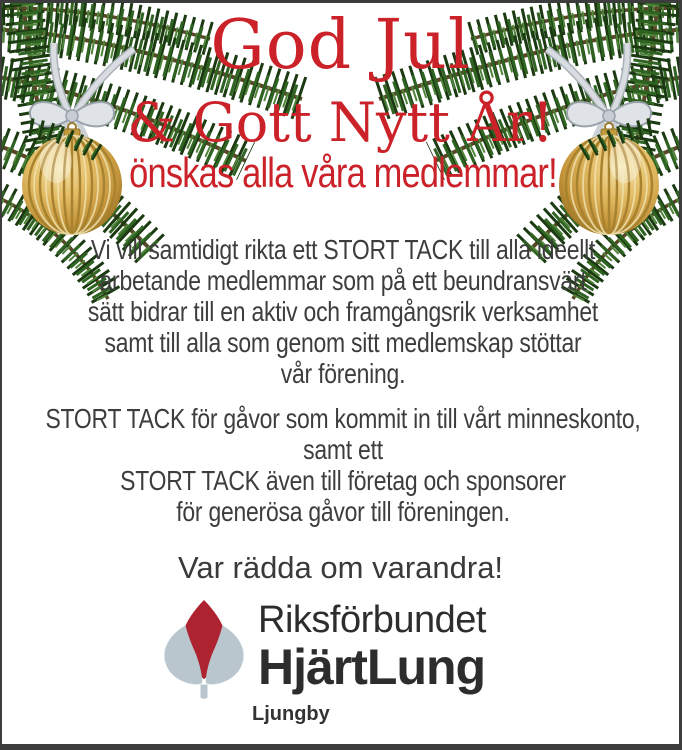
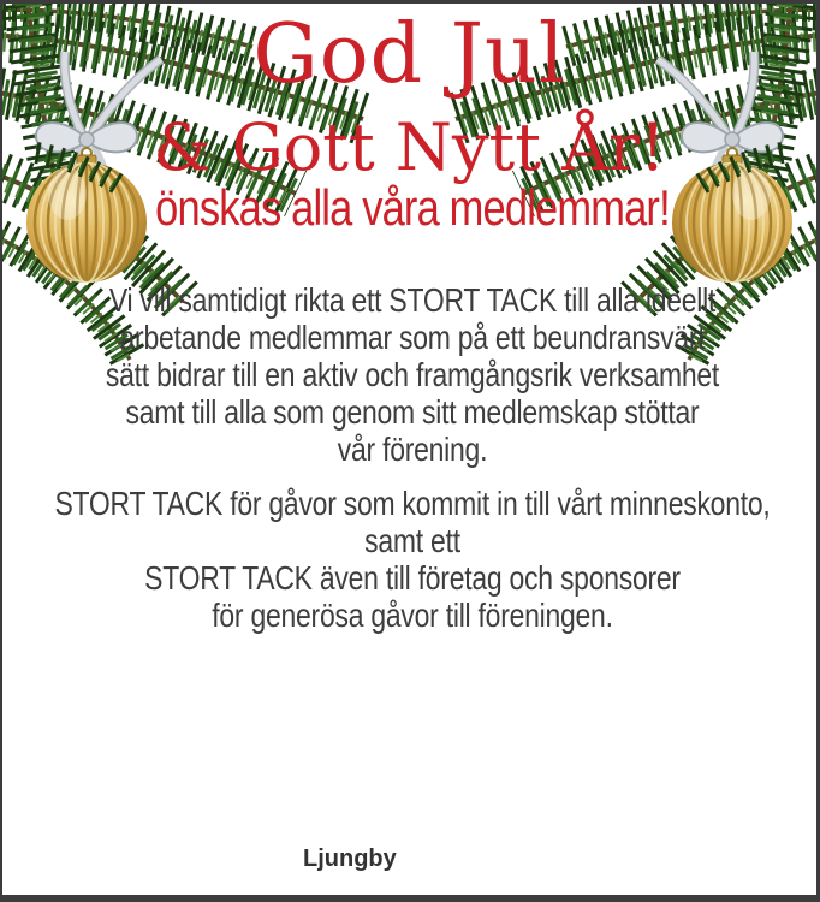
  God Jul
  & Gott Nytt År!
  önskas alla våra medlemmar!
  Vi vill samtidigt rikta ett STORT TACK till alla ideellt
  arbetande medlemmar som på ett beundransvärt
  sätt bidrar till en aktiv och framgångsrik verksamhet
  samt till alla som genom sitt medlemskap stöttar
  vår förening.
  STORT TACK för gåvor som kommit in till vårt minneskonto,
  samt ett
  STORT TACK även till företag och sponsorer
  för generösa gåvor till föreningen.
- Var rädda om varandra!
- Riksförbundet
- HjärtLung
  Ljungby
